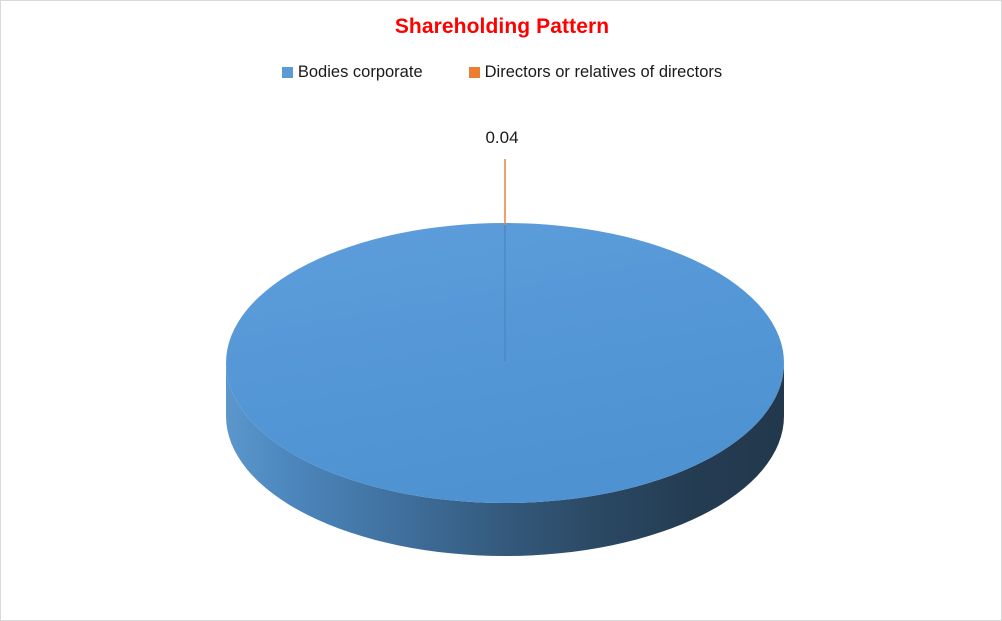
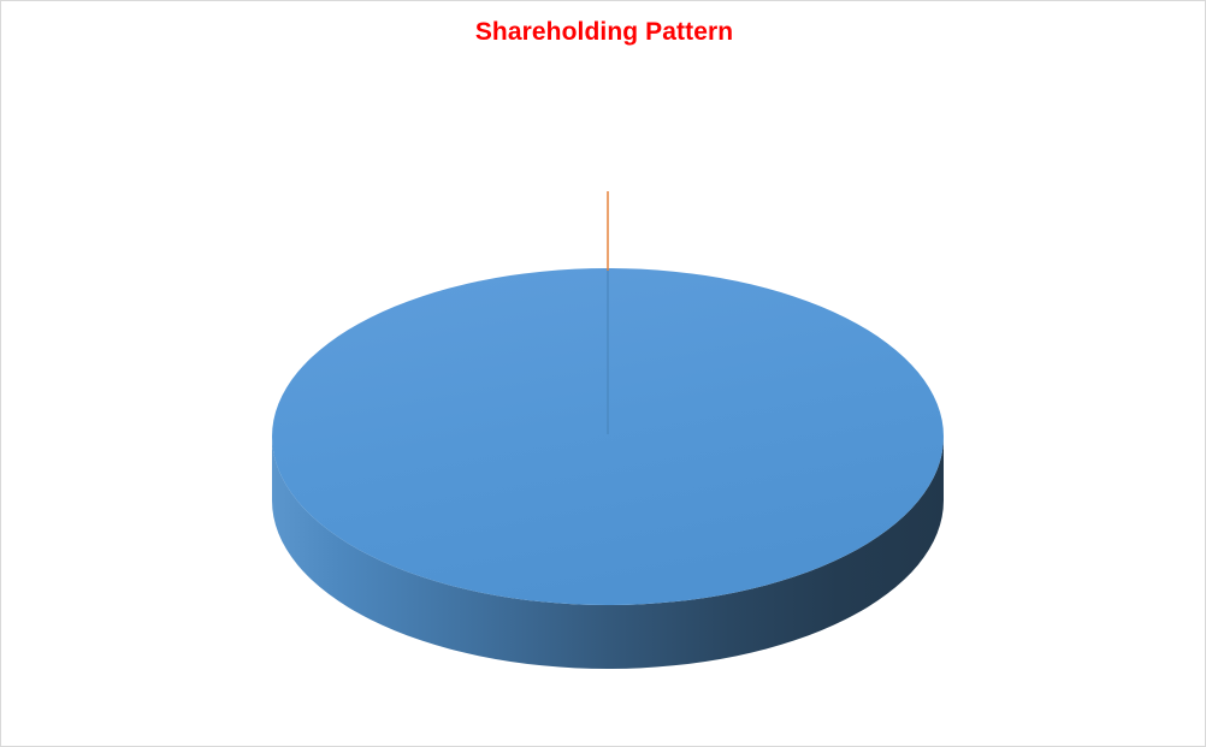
  Shareholding Pattern
- Bodies corporate
- Directors or relatives of directors
- 0.04
